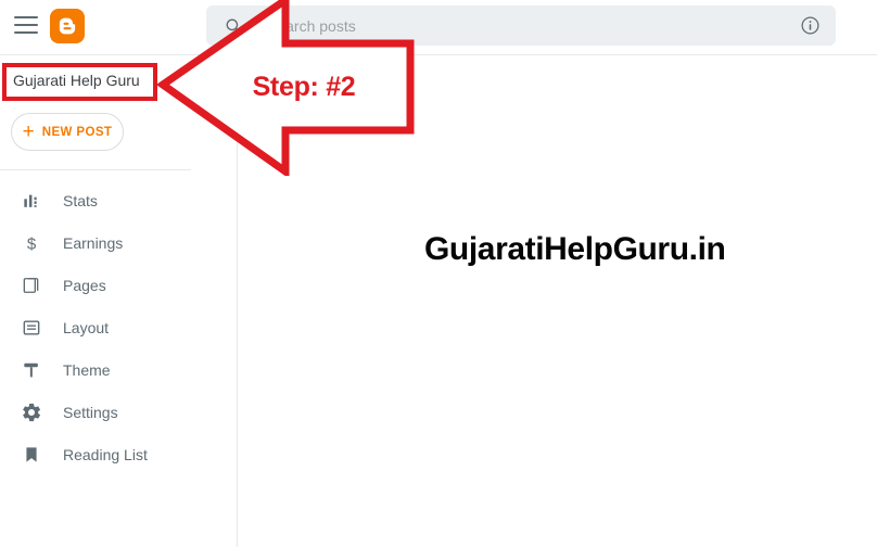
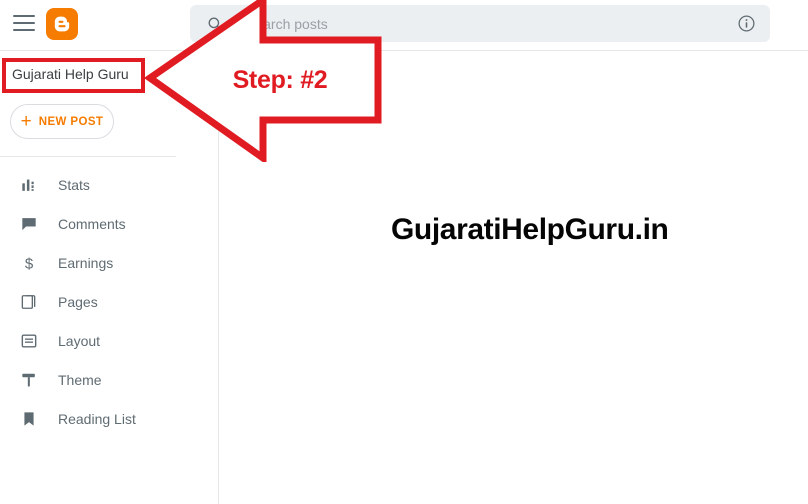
  arch posts
  Gujarati Help Guru
  +
  NEW POST
  Stats
+ Comments
  $
  Earnings
  Pages
  Layout
  Theme
- Settings
  Reading List
  GujaratiHelpGuru.in
  Step: #2
